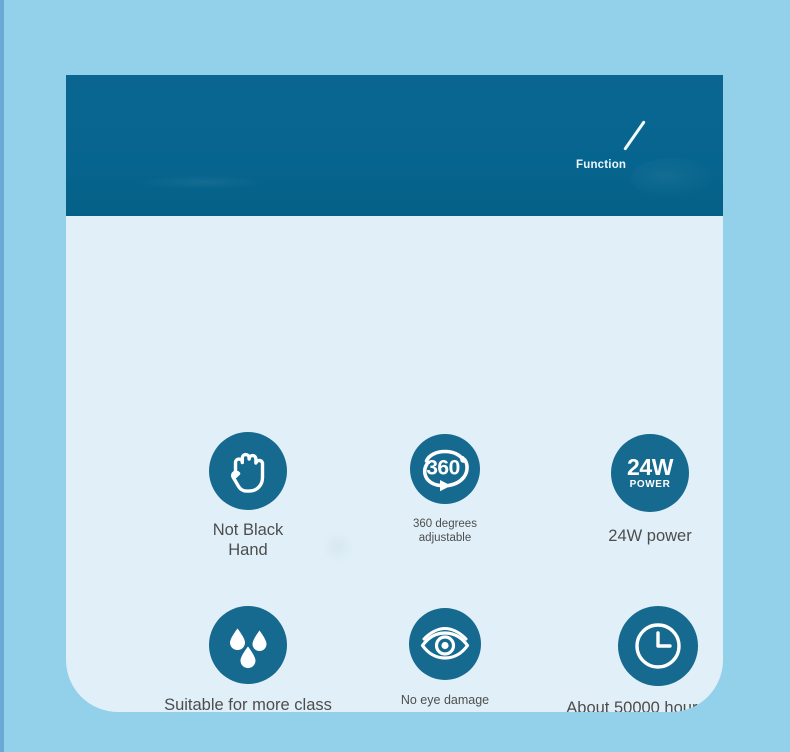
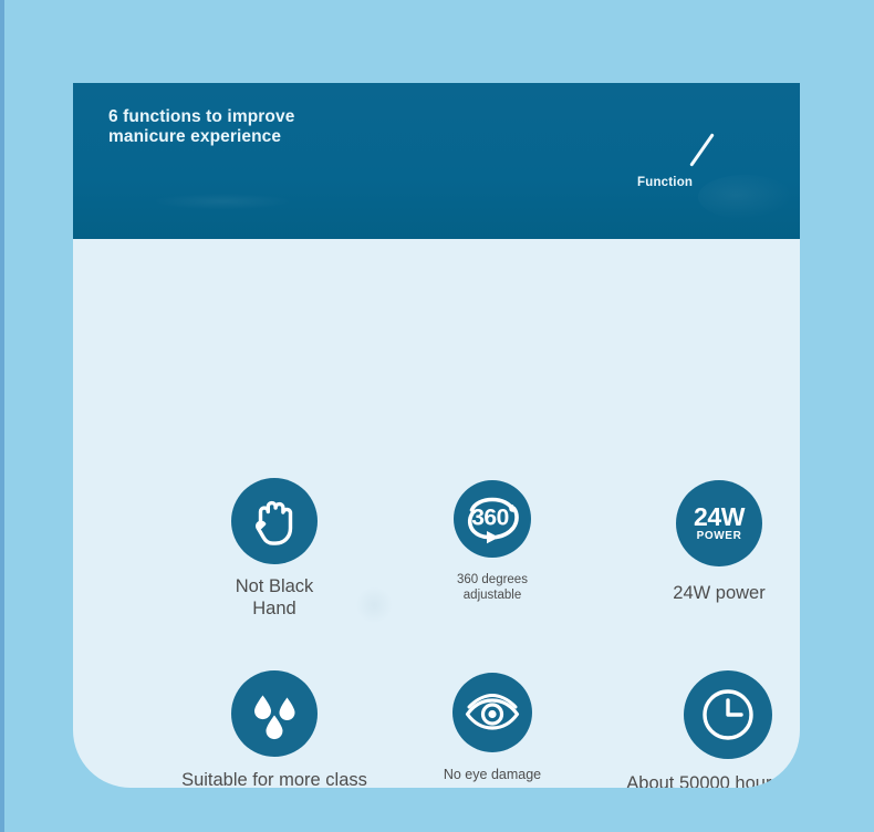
+ 6 functions to improve
+ manicure experience
  Function
  Not Black
  Hand
  360
  0
  360 degrees
  adjustable
  24W
  POWER
  24W power
  Suitable for more class
  No eye damage
  About 50000 hours of
